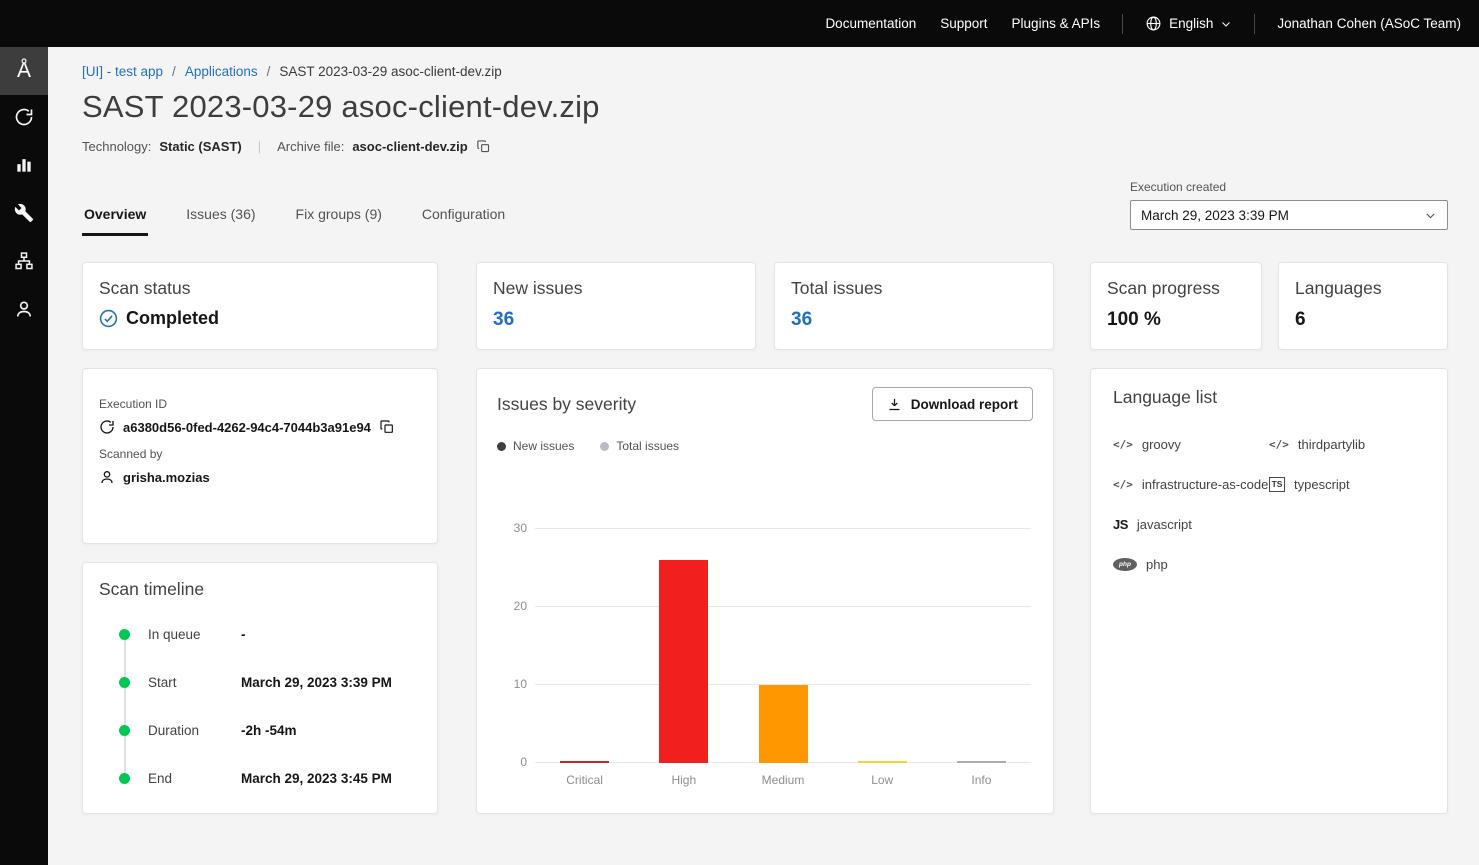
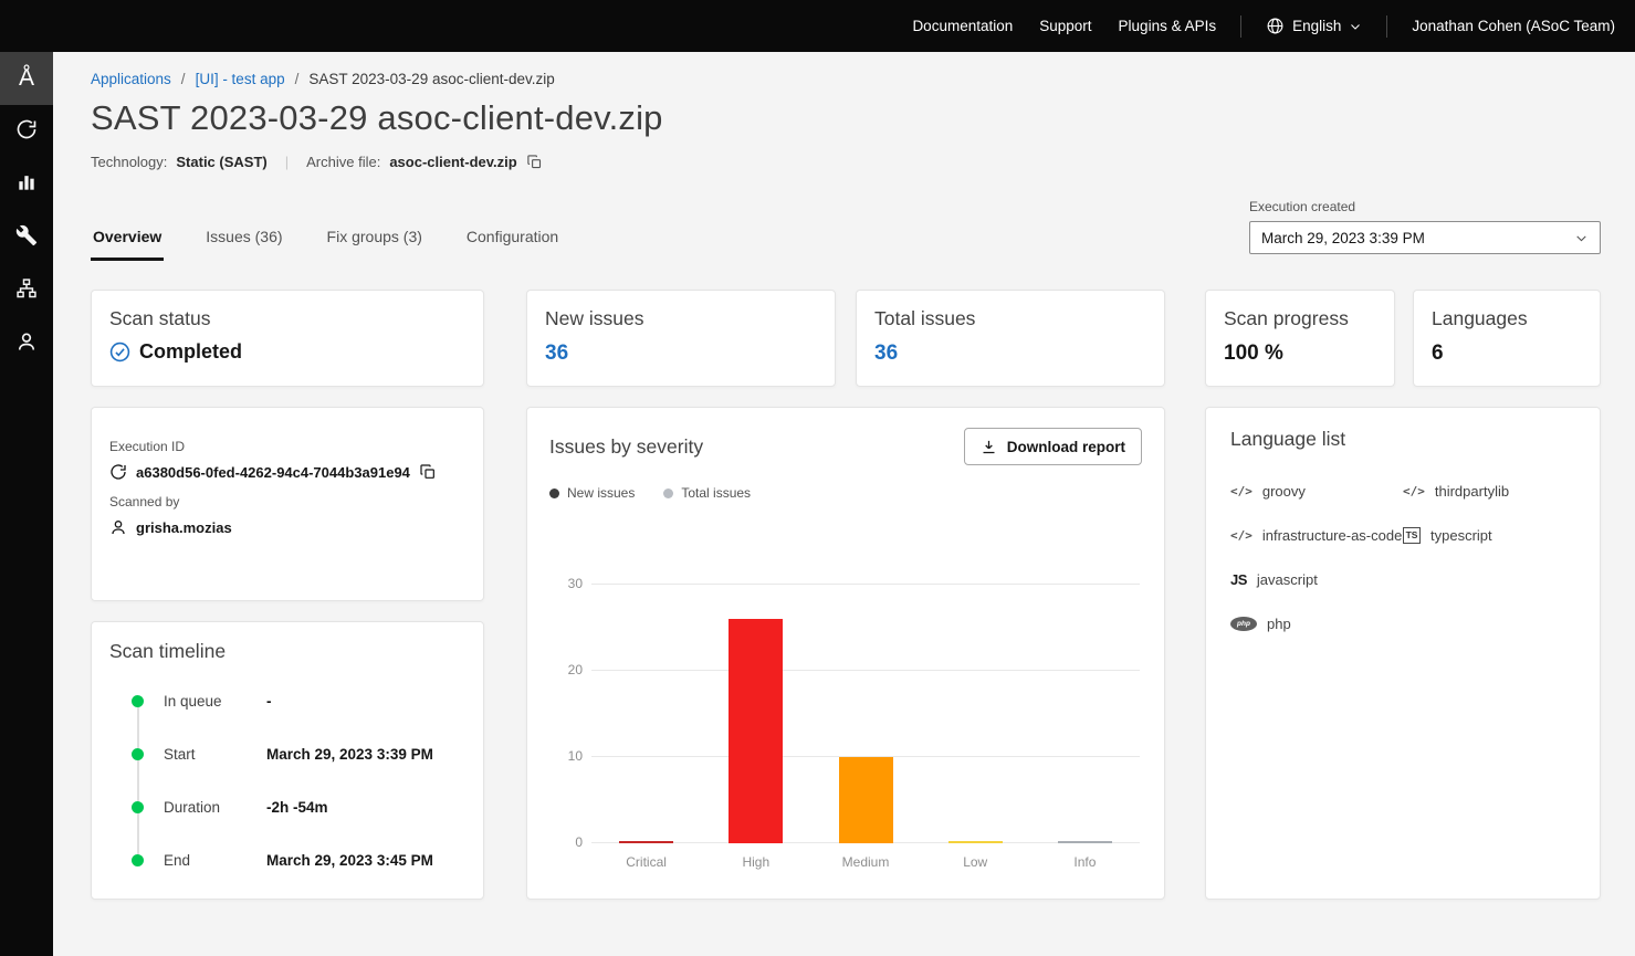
  Documentation
  Support
  Plugins & APIs
  English
  Jonathan Cohen (ASoC Team)
  Å
- [UI] - test app
+ Applications
  /
- Applications
+ [UI] - test app
  /
  SAST 2023-03-29 asoc-client-dev.zip
  SAST 2023-03-29 asoc-client-dev.zip
  Technology:
  Static (SAST)
  |
  Archive file:
  asoc-client-dev.zip
  Overview
  Issues (36)
- Fix groups (9)
+ Fix groups (3)
  Configuration
  Execution created
  March 29, 2023 3:39 PM
  Scan status
  Completed
  New issues
  36
  Total issues
  36
  Scan progress
  100 %
  Languages
  6
  Execution ID
  a6380d56-0fed-4262-94c4-7044b3a91e94
  Scanned by
  grisha.mozias
  Scan timeline
  In queue
  -
  Start
  March 29, 2023 3:39 PM
  Duration
  -2h -54m
  End
  March 29, 2023 3:45 PM
  Issues by severity
  Download report
  New issues
  Total issues
  0
  10
  20
  30
  Critical
  High
  Medium
  Low
  Info
  Language list
  </>
  groovy
  </>
  infrastructure-as-code
  JS
  javascript
  php
  </>
  thirdpartylib
  TS
  typescript
